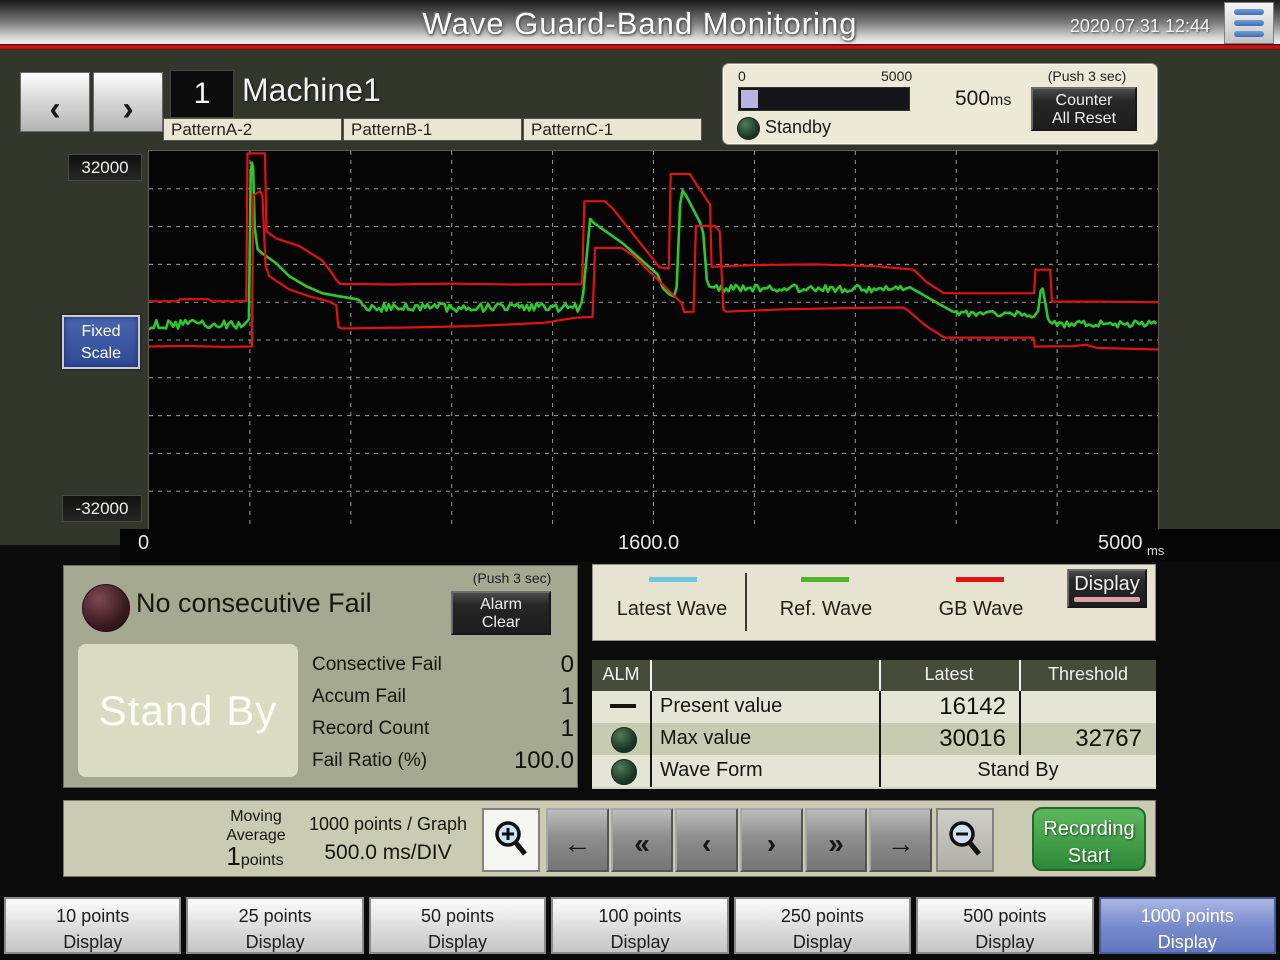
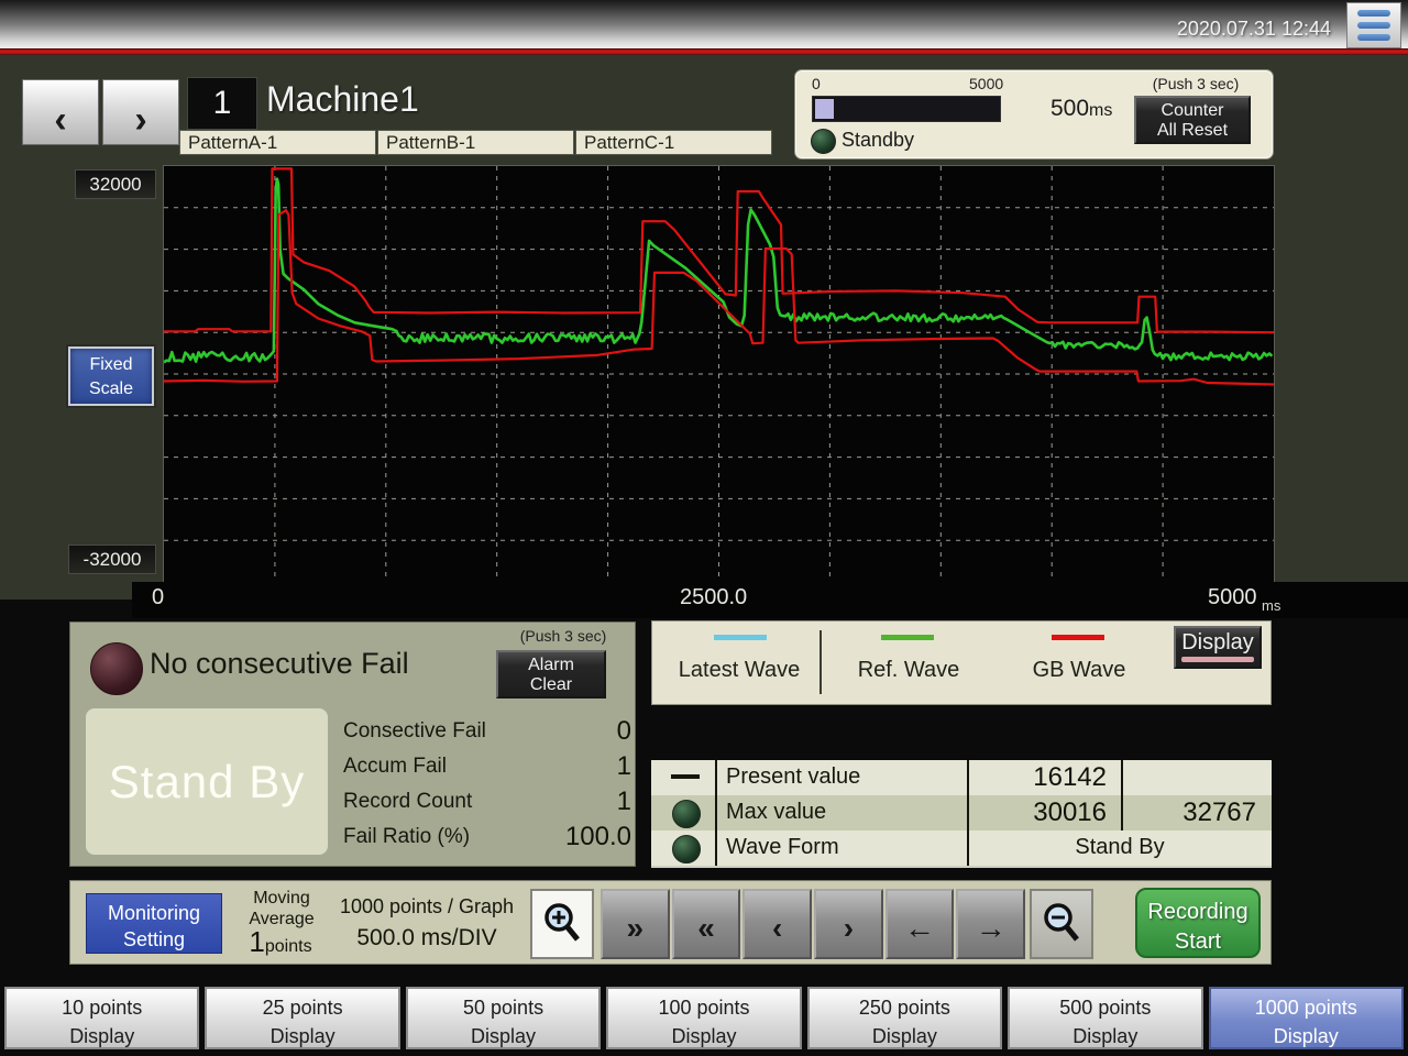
- Wave Guard-Band Monitoring
  2020.07.31 12:44
  ‹
  ›
  1
  Machine1
- PatternA-2
+ PatternA-1
  PatternB-1
  PatternC-1
  0
  5000
  500ms
  (Push 3 sec)
  Counter
  All Reset
  Standby
  32000
  -32000
  Fixed
  Scale
  0
- 1600.0
+ 2500.0
  5000
  ms
  No consecutive Fail
  (Push 3 sec)
  Alarm
  Clear
  Stand By
  Consective Fail
  0
  Accum Fail
  1
  Record Count
  1
  Fail Ratio (%)
  100.0
  Latest Wave
  Ref. Wave
  GB Wave
  Display
- ALM
- Latest
- Threshold
  Present value
  16142
  Max value
  30016
  32767
  Wave Form
  Stand By
+ Monitoring
+ Setting
  Moving
  Average
  1points
  1000 points / Graph
  500.0 ms/DIV
- ←
+ »
  «
  ‹
  ›
- »
+ ←
  →
  Recording
  Start
  10 points
  Display
  25 points
  Display
  50 points
  Display
  100 points
  Display
  250 points
  Display
  500 points
  Display
  1000 points
  Display
